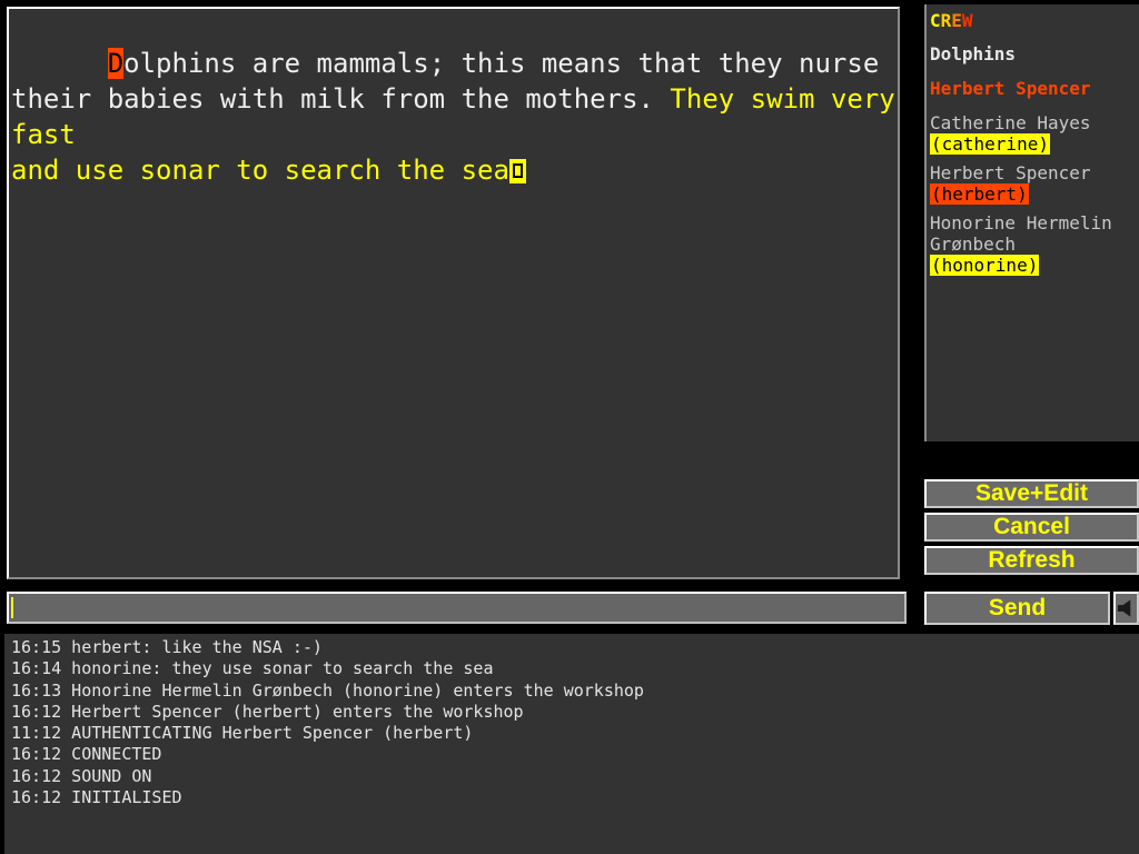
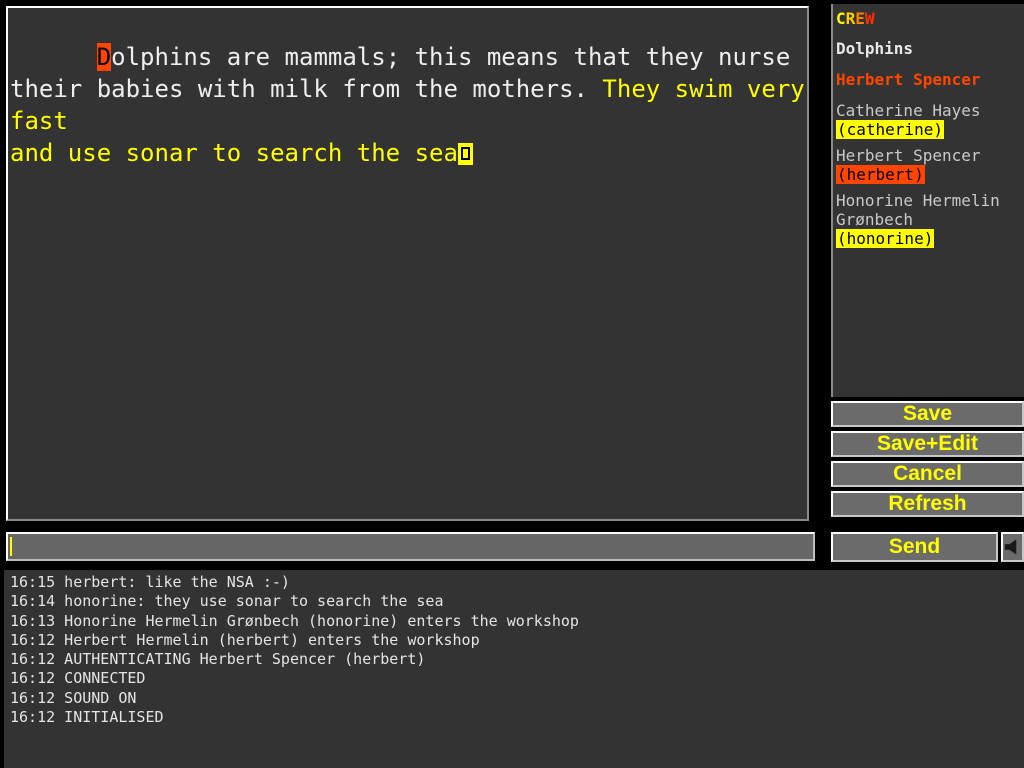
  Dolphins are mammals; this means that they nurse their babies with milk from the mothers. They swim very fast
  and use sonar to search the sea
  CREW
  Dolphins
  Herbert Spencer
  Catherine Hayes
  (catherine)
  Herbert Spencer
  (herbert)
  Honorine Hermelin Grønbech
  (honorine)
+ Save
  Save+Edit
  Cancel
  Refresh
  Send
  16:15 herbert: like the NSA :-)
  16:14 honorine: they use sonar to search the sea
  16:13 Honorine Hermelin Grønbech (honorine) enters the workshop
- 16:12 Herbert Spencer (herbert) enters the workshop
+ 16:12 Herbert Hermelin (herbert) enters the workshop
- 11:12 AUTHENTICATING Herbert Spencer (herbert)
+ 16:12 AUTHENTICATING Herbert Spencer (herbert)
  16:12 CONNECTED
  16:12 SOUND ON
  16:12 INITIALISED
